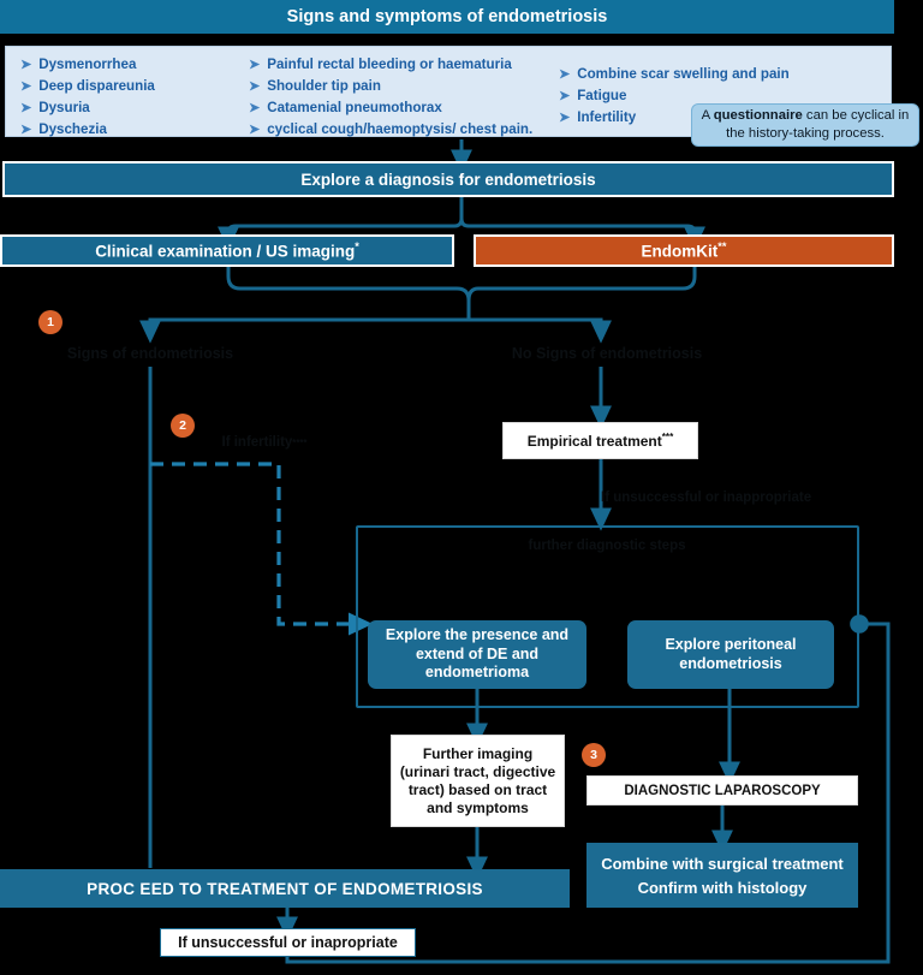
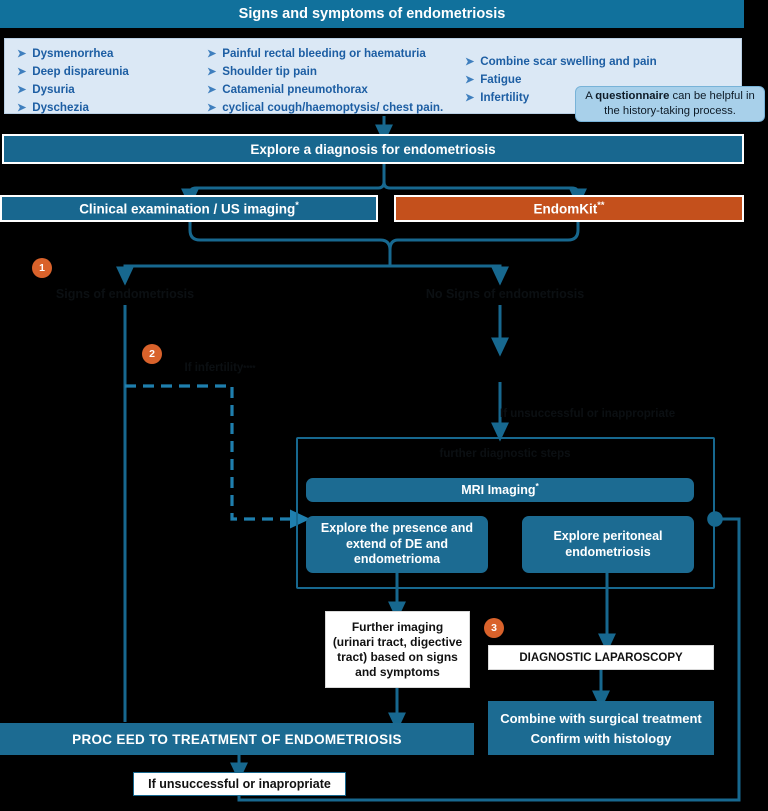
  Signs and symptoms of endometriosis
  ➤
  Dysmenorrhea
  ➤
  Deep dispareunia
  ➤
  Dysuria
  ➤
  Dyschezia
  ➤
  Painful rectal bleeding or haematuria
  ➤
  Shoulder tip pain
  ➤
  Catamenial pneumothorax
  ➤
  cyclical cough/haemoptysis/ chest pain.
  ➤
  Combine scar swelling and pain
  ➤
  Fatigue
  ➤
  Infertility
- A questionnaire can be cyclical in the history-taking process.
+ A questionnaire can be helpful in the history-taking process.
  Explore a diagnosis for endometriosis
  Clinical examination / US imaging*
  EndomKit**
  1
  2
  3
- Empirical treatment***
  If unsuccessful or inappropriate
+ MRI Imaging*
  Explore the presence and extend of DE and endometrioma
  Explore peritoneal endometriosis
- Further imaging (urinari tract, digective tract) based on tract and symptoms
+ Further imaging (urinari tract, digective tract) based on signs and symptoms
  DIAGNOSTIC LAPAROSCOPY
  Combine with surgical treatment
  Confirm with histology
  PROC EED TO TREATMENT OF ENDOMETRIOSIS
  If unsuccessful or inapropriate
